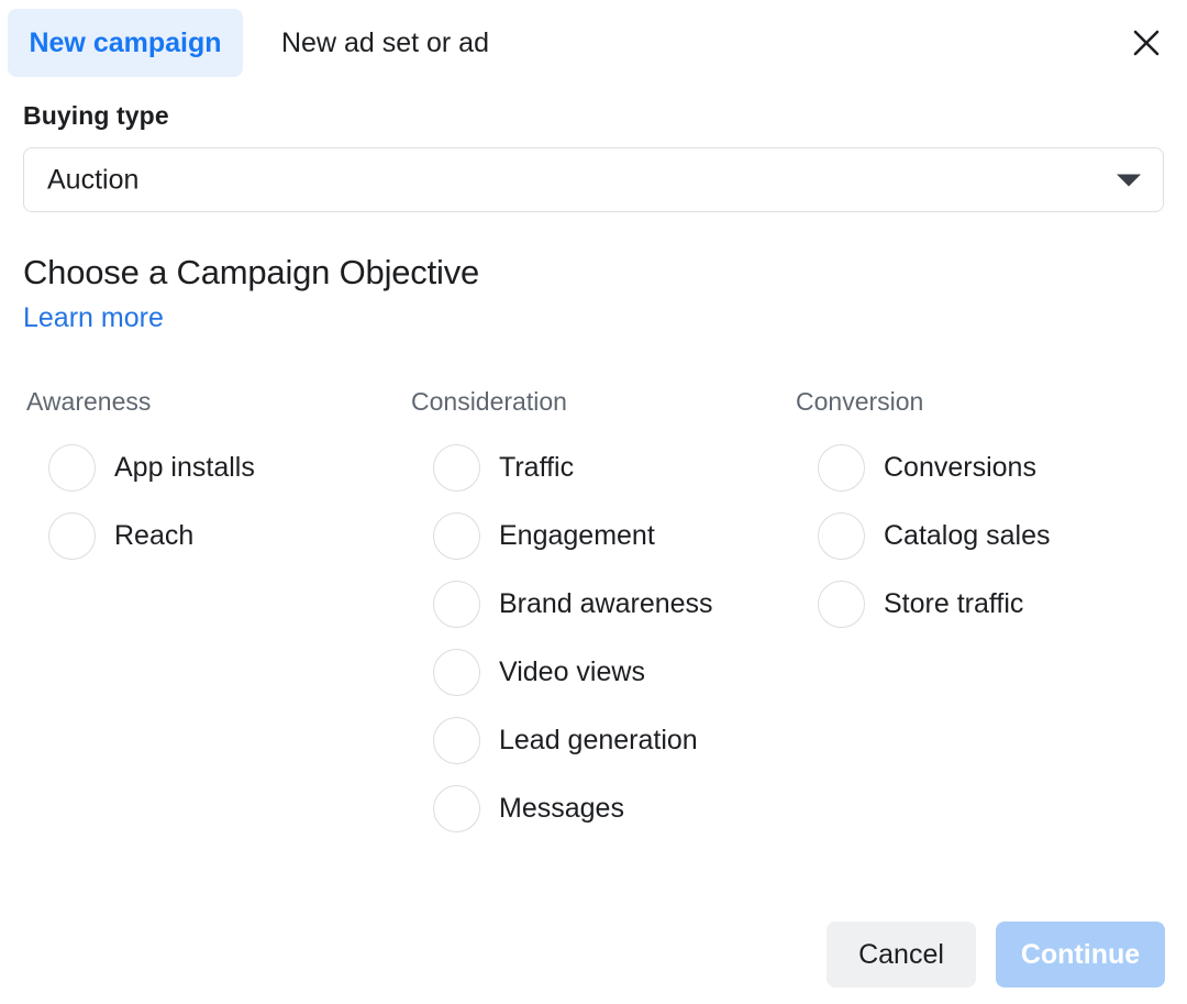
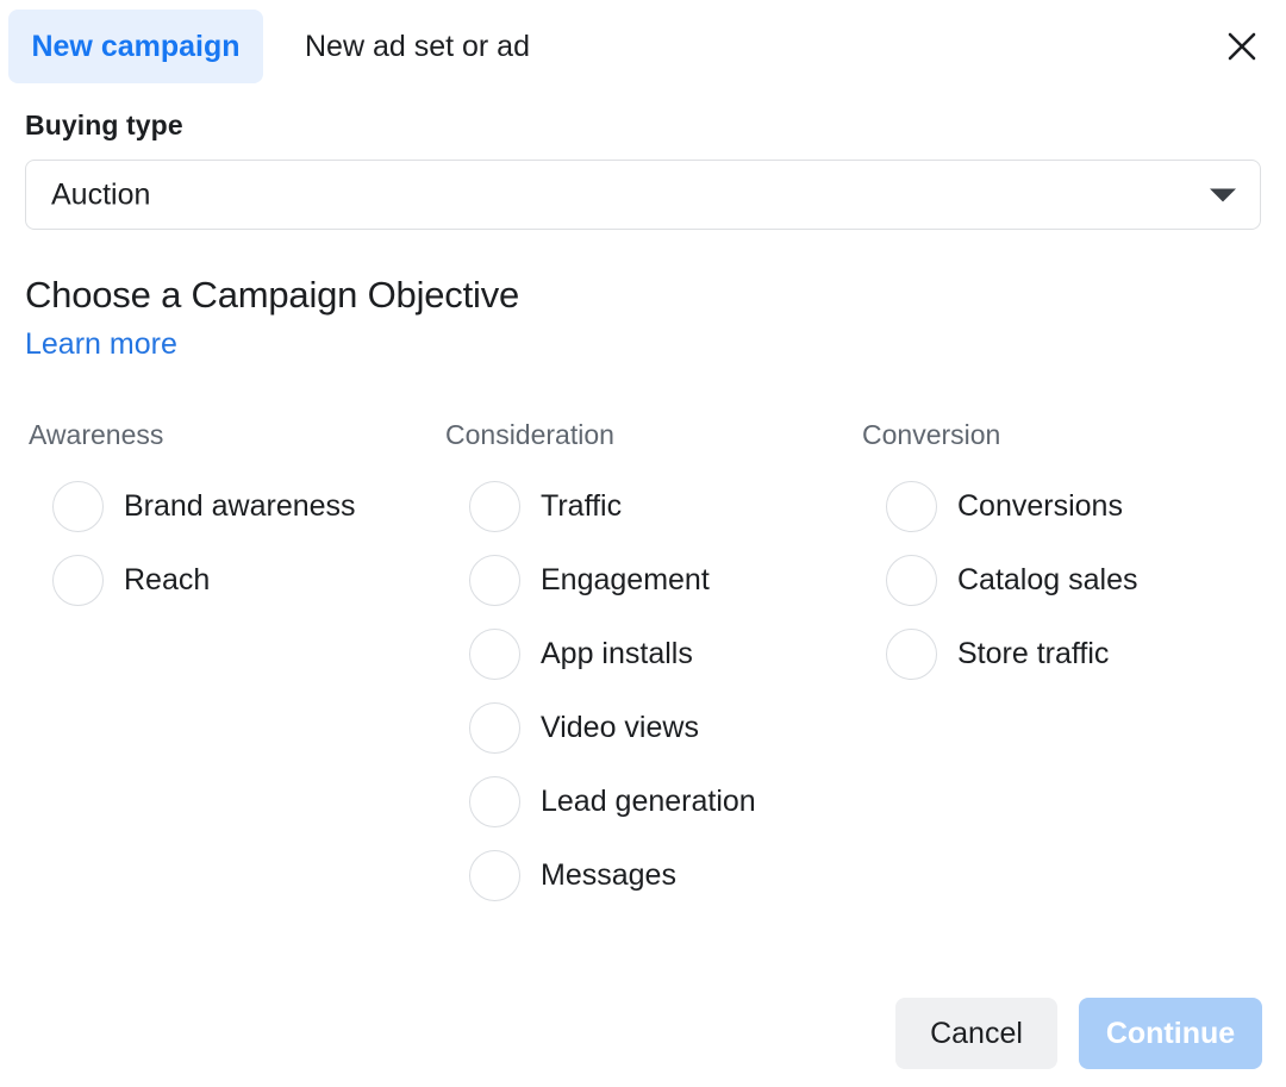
  New campaign
  New ad set or ad
  Buying type
  Auction
  Choose a Campaign Objective
  Learn more
  Awareness
- App installs
+ Brand awareness
  Reach
  Consideration
  Traffic
  Engagement
- Brand awareness
+ App installs
  Video views
  Lead generation
  Messages
  Conversion
  Conversions
  Catalog sales
  Store traffic
  Cancel
  Continue
